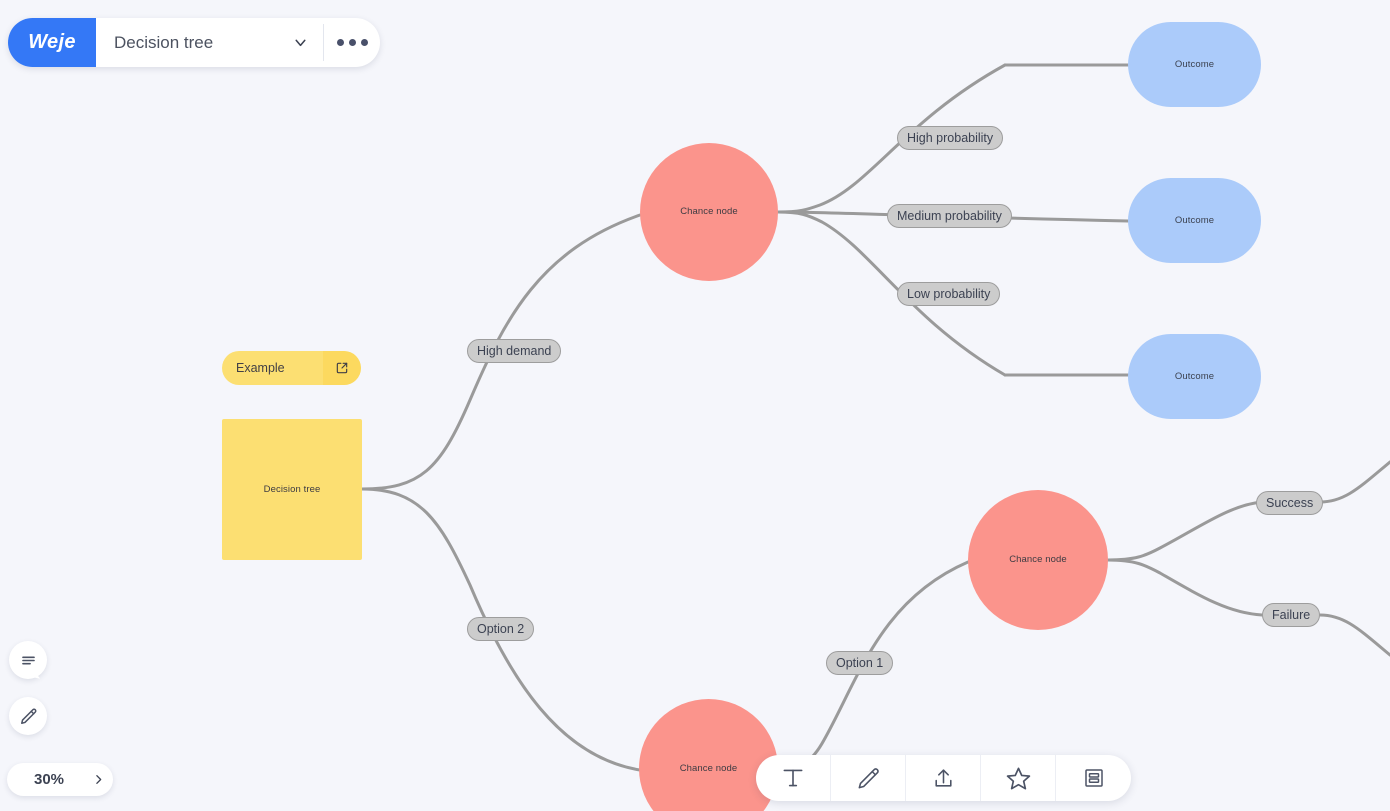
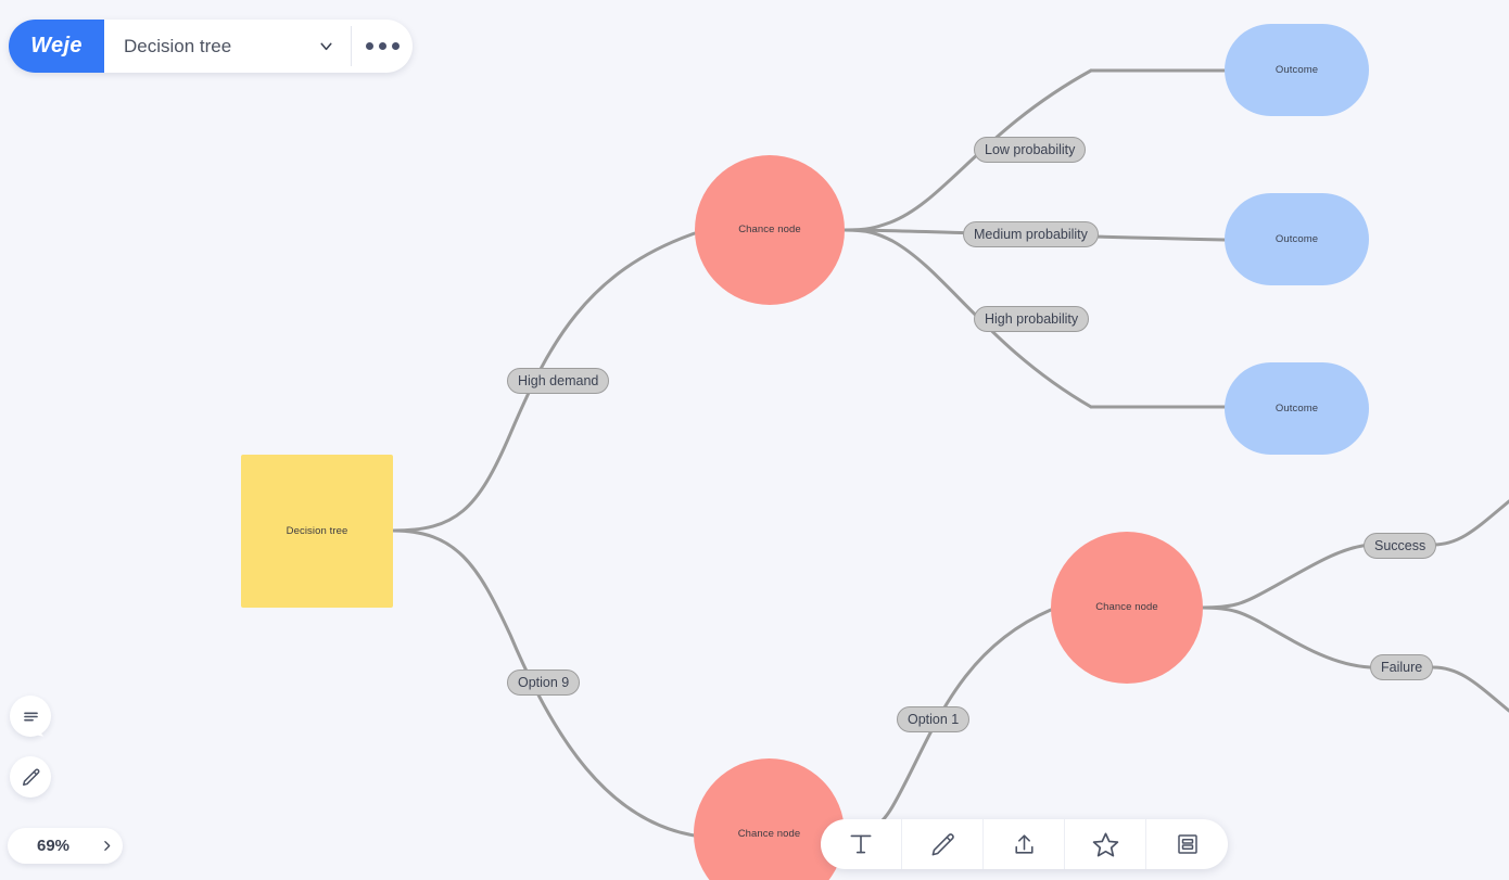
  Decision tree
- Example
  Chance node
  Chance node
  Chance node
  Outcome
  Outcome
  Outcome
  High demand
- Option 2
+ Option 9
- High probability
+ Low probability
  Medium probability
- Low probability
+ High probability
  Success
  Failure
  Option 1
  Weje
  Decision tree
- 30%
+ 69%
